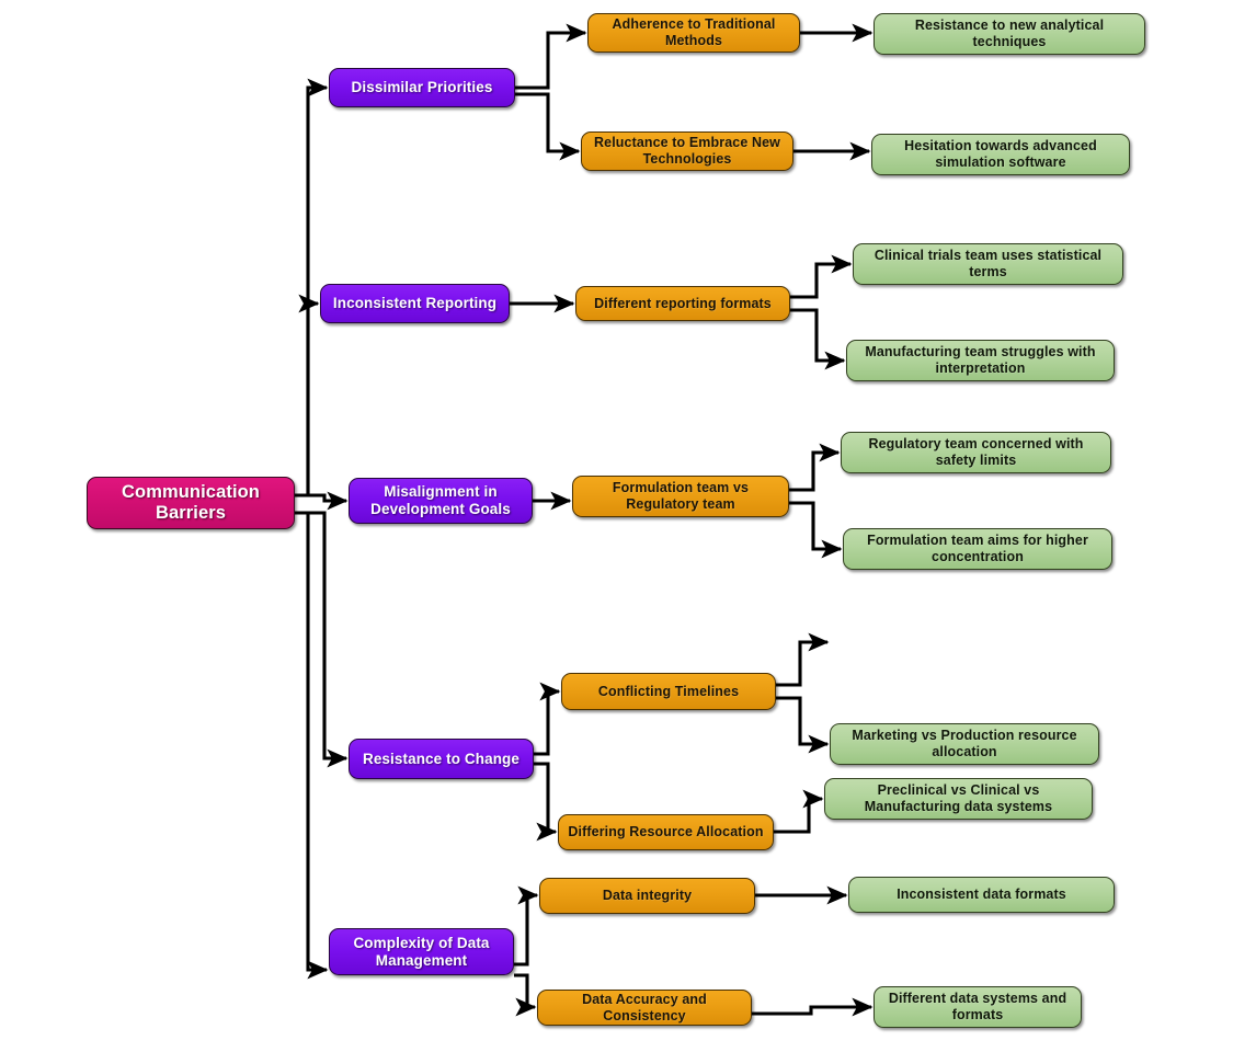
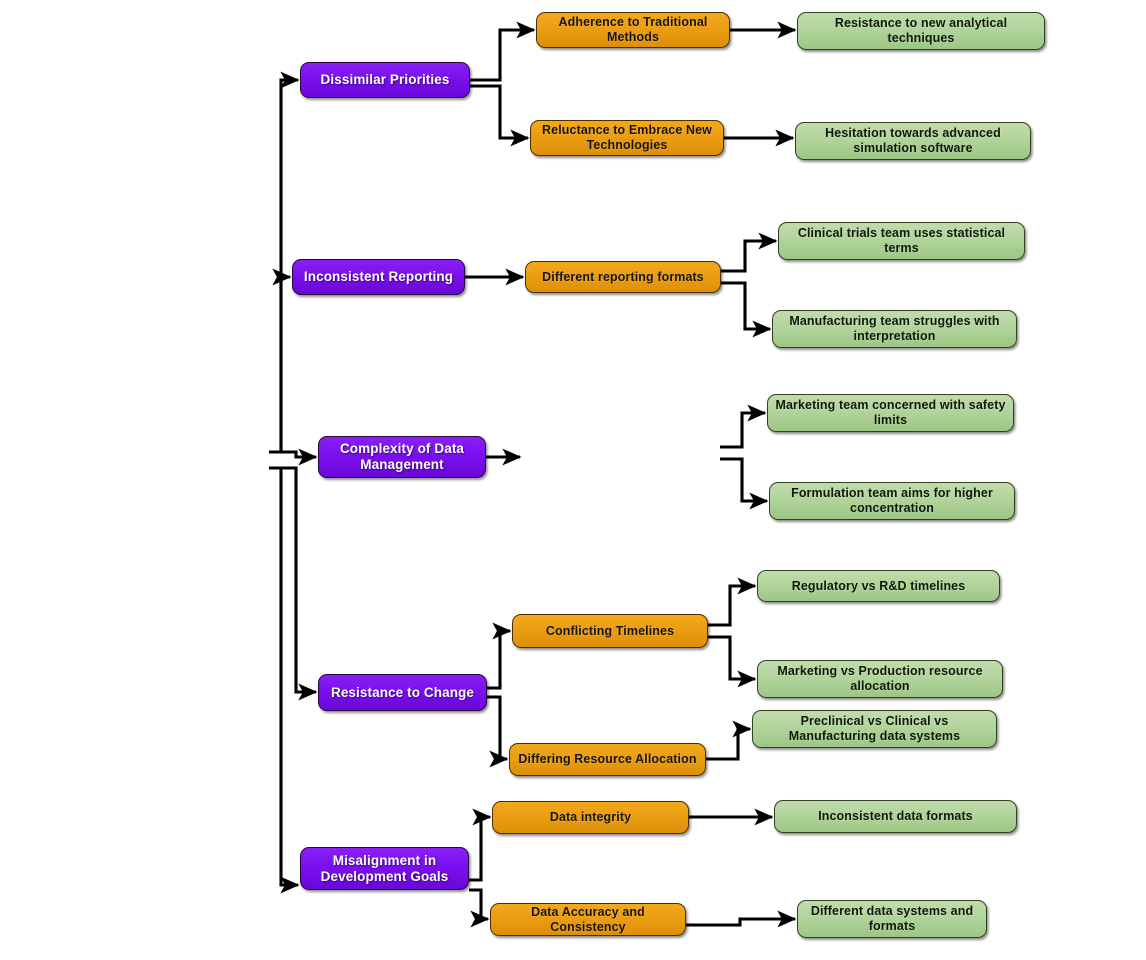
- Communication Barriers
  Dissimilar Priorities
  Adherence to Traditional Methods
  Resistance to new analytical techniques
  Reluctance to Embrace New Technologies
  Hesitation towards advanced simulation software
  Inconsistent Reporting
  Different reporting formats
  Clinical trials team uses statistical terms
  Manufacturing team struggles with interpretation
- Misalignment in Development Goals
+ Complexity of Data Management
- Formulation team vs Regulatory team
- Regulatory team concerned with safety limits
+ Marketing team concerned with safety limits
  Formulation team aims for higher concentration
  Resistance to Change
  Conflicting Timelines
+ Regulatory vs R&D timelines
  Marketing vs Production resource allocation
  Differing Resource Allocation
  Preclinical vs Clinical vs Manufacturing data systems
- Complexity of Data Management
+ Misalignment in Development Goals
  Data integrity
  Inconsistent data formats
  Data Accuracy and Consistency
  Different data systems and formats
